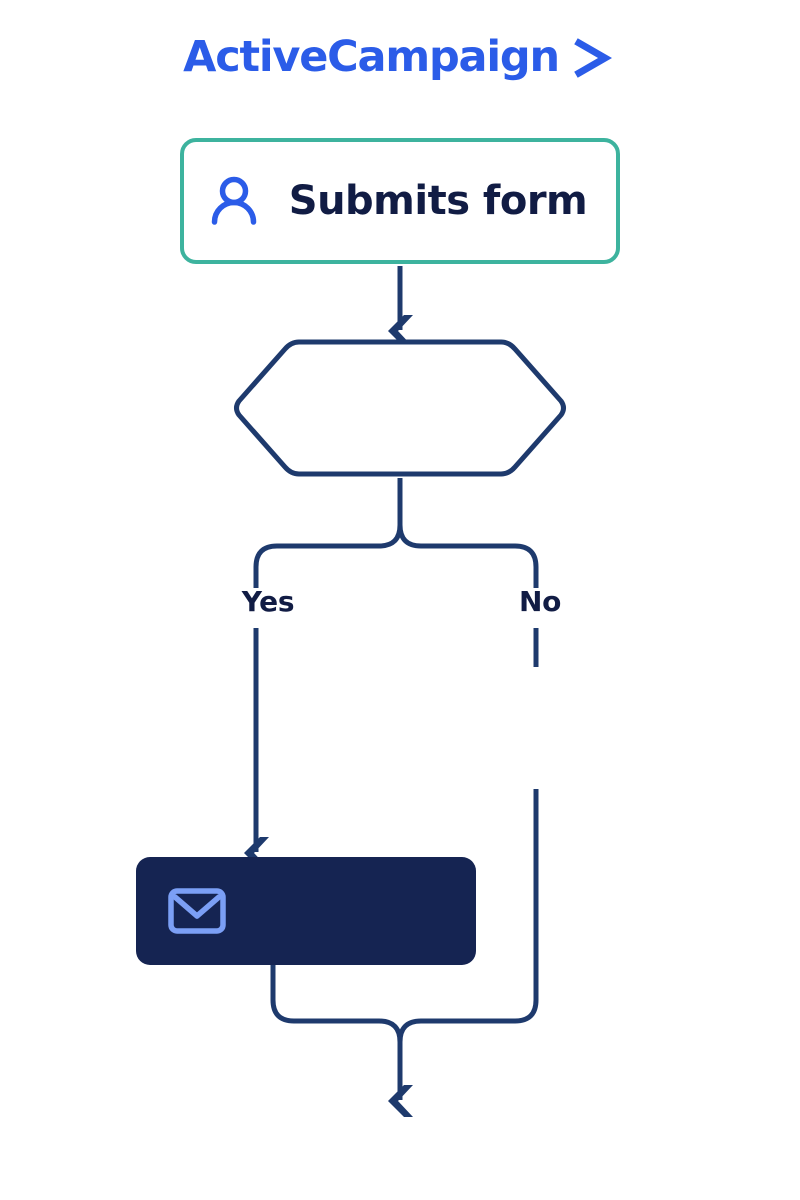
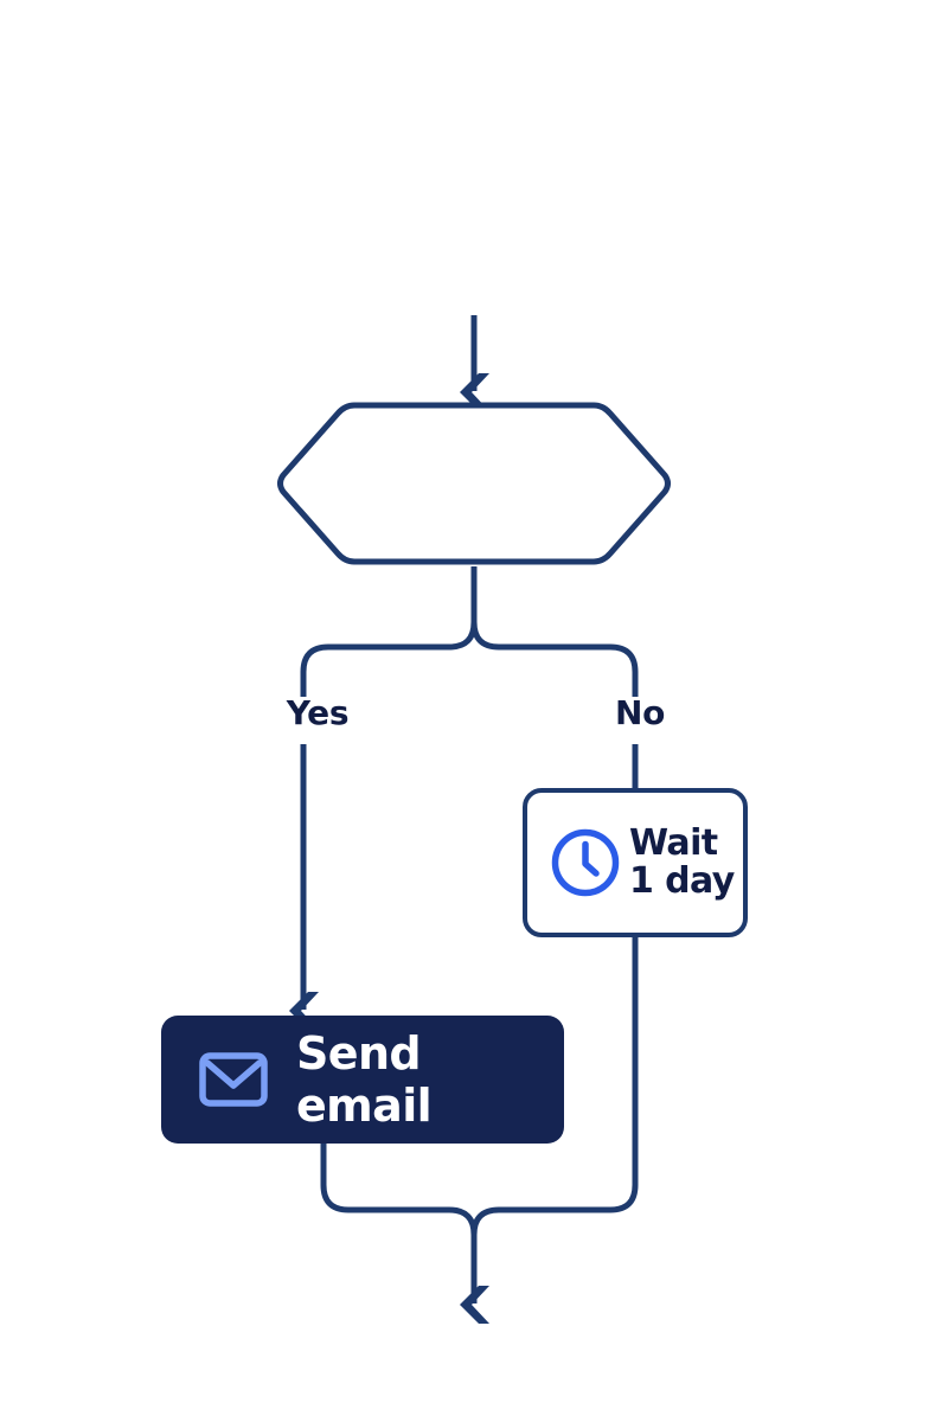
- ActiveCampaign
- Submits form
  Yes
  No
+ Wait
+ 1 day
+ Send email
